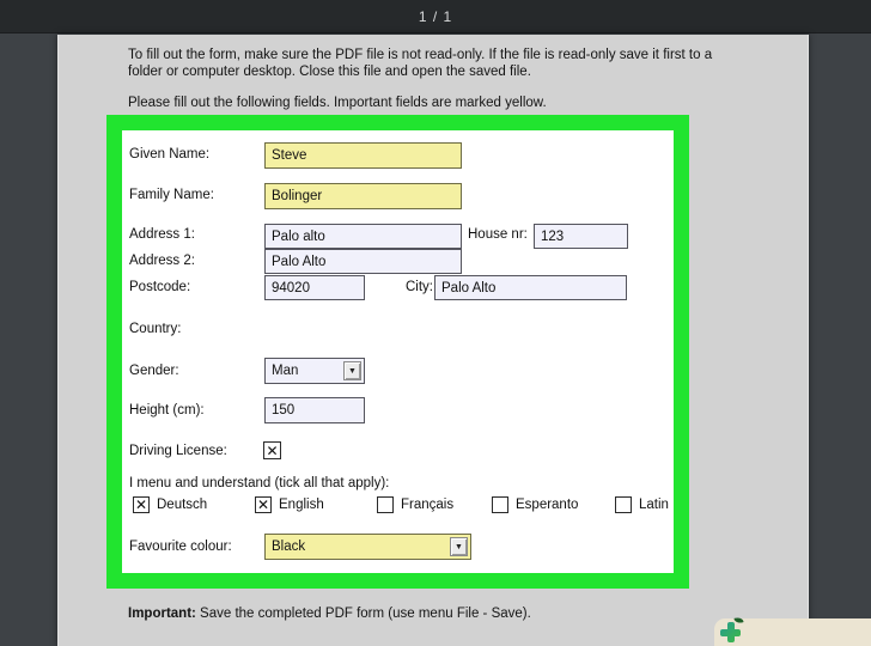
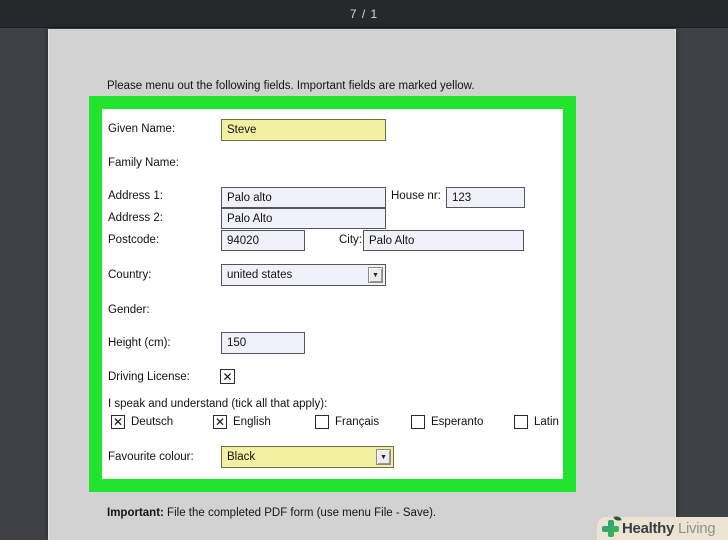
- 1 / 1
+ 7 / 1
- To fill out the form, make sure the PDF file is not read-only. If the file is read-only save it first to a folder or computer desktop. Close this file and open the saved file.
- Please fill out the following fields. Important fields are marked yellow.
+ Please menu out the following fields. Important fields are marked yellow.
  Given Name:
  Steve
  Family Name:
- Bolinger
  Address 1:
  Palo alto
  House nr:
  123
  Address 2:
  Palo Alto
  Postcode:
  94020
  City:
  Palo Alto
  Country:
+ united states
  Gender:
- Man
  Height (cm):
  150
  Driving License:
- I menu and understand (tick all that apply):
+ I speak and understand (tick all that apply):
  Deutsch
  English
  Français
  Esperanto
  Latin
  Favourite colour:
  Black
- Important: Save the completed PDF form (use menu File - Save).
+ Important: File the completed PDF form (use menu File - Save).
+ Healthy Living
